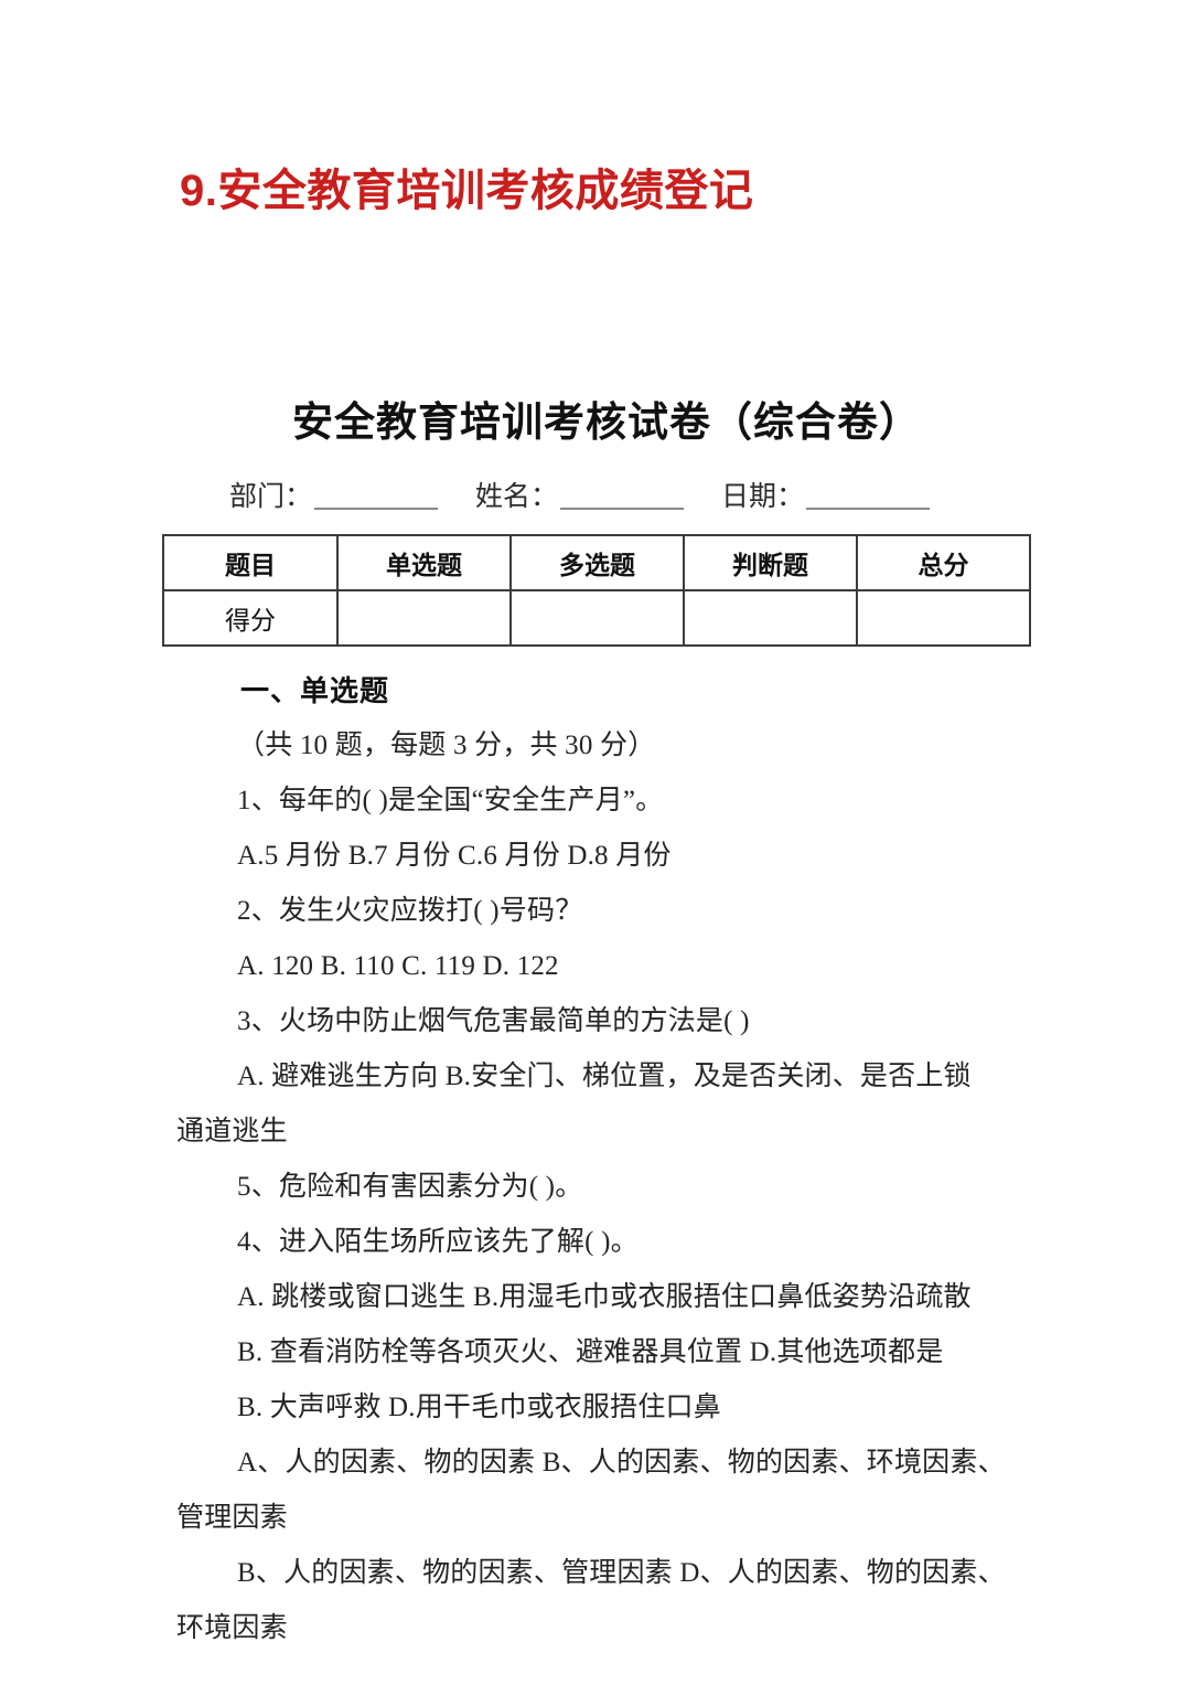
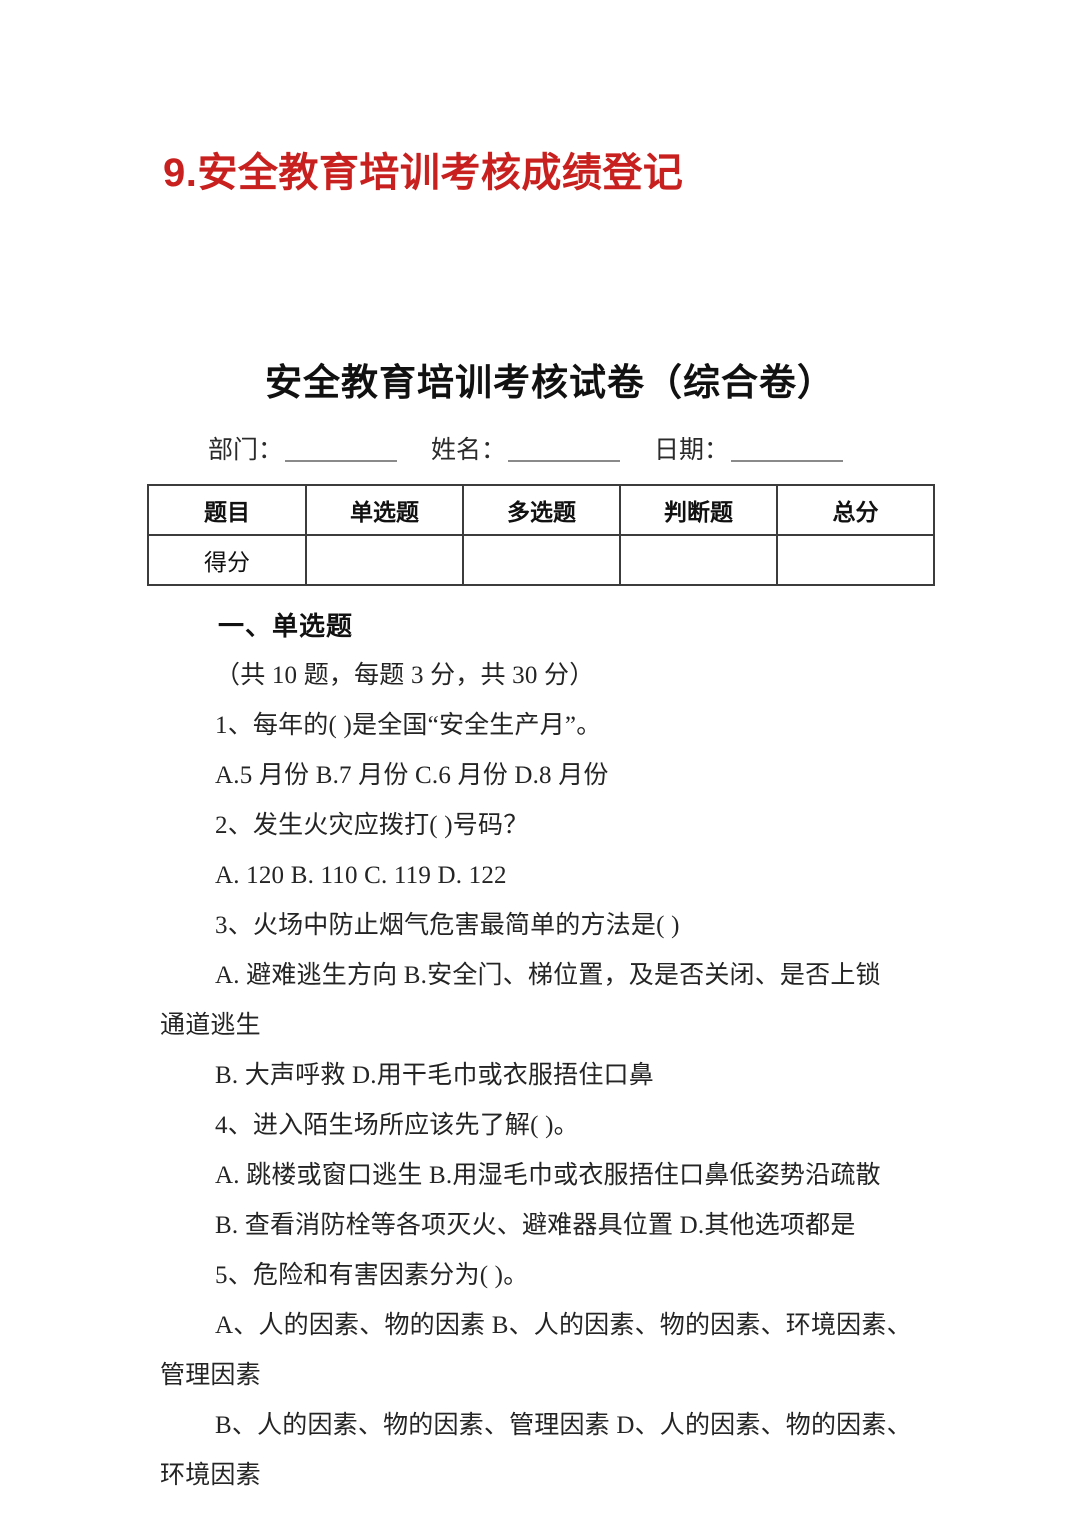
  9.安全教育培训考核成绩登记
  安全教育培训考核试卷（综合卷）
  部门： 姓名： 日期：
  题目	单选题	多选题	判断题	总分
  得分
  一、单选题
  （共 10 题，每题 3 分，共 30 分）
  1、每年的( )是全国“安全生产月”。
  A.5 月份 B.7 月份 C.6 月份 D.8 月份
  2、发生火灾应拨打( )号码？
  A. 120 B. 110 C. 119 D. 122
  3、火场中防止烟气危害最简单的方法是( )
  A. 避难逃生方向 B.安全门、梯位置，及是否关闭、是否上锁
  通道逃生
- 5、危险和有害因素分为( )。
+ B. 大声呼救 D.用干毛巾或衣服捂住口鼻
  4、进入陌生场所应该先了解( )。
  A. 跳楼或窗口逃生 B.用湿毛巾或衣服捂住口鼻低姿势沿疏散
  B. 查看消防栓等各项灭火、避难器具位置 D.其他选项都是
- B. 大声呼救 D.用干毛巾或衣服捂住口鼻
+ 5、危险和有害因素分为( )。
  A、人的因素、物的因素 B、人的因素、物的因素、环境因素、
  管理因素
  B、人的因素、物的因素、管理因素 D、人的因素、物的因素、
  环境因素
